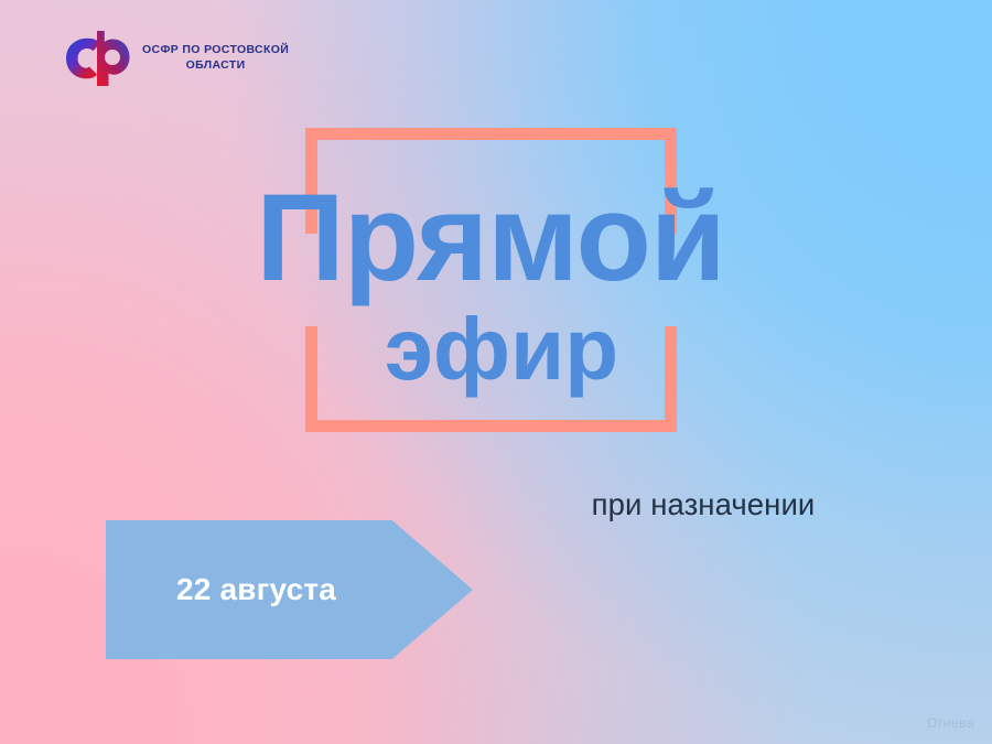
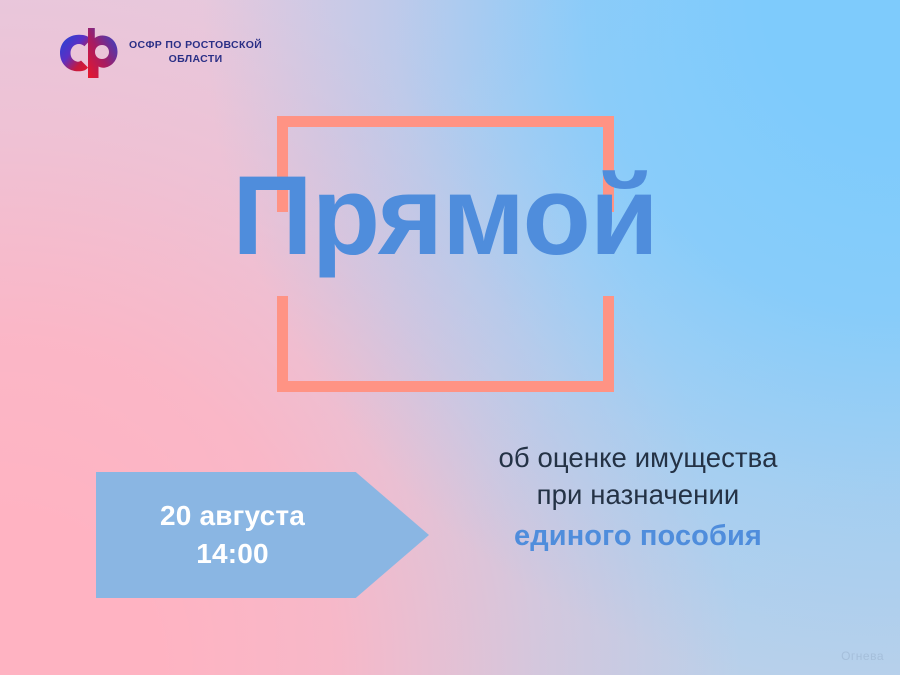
  ОСФР ПО РОСТОВСКОЙ
  ОБЛАСТИ
  Прямой
- эфир
- 22 августа
+ 20 августа
+ 14:00
+ об оценке имущества
  при назначении
+ единого пособия
